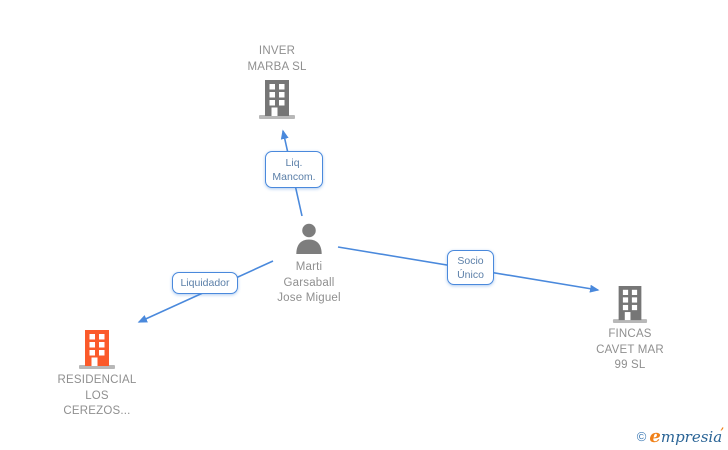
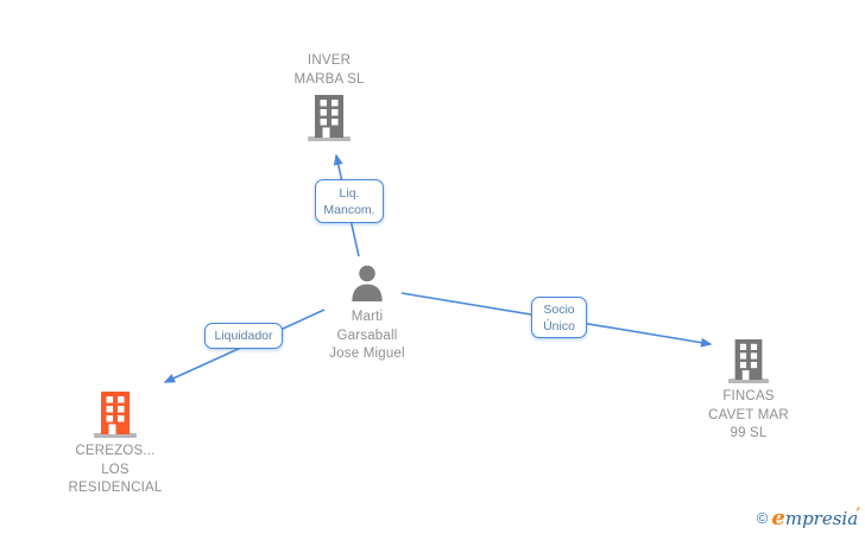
  INVER
  MARBA SL
  Marti
  Garsaball
  Jose Miguel
  FINCAS
  CAVET MAR
  99 SL
- RESIDENCIAL
+ CEREZOS...
  LOS
- CEREZOS...
+ RESIDENCIAL
  Liq.
  Mancom.
  Liquidador
  Socio
  Único
  © empresiaʼ
